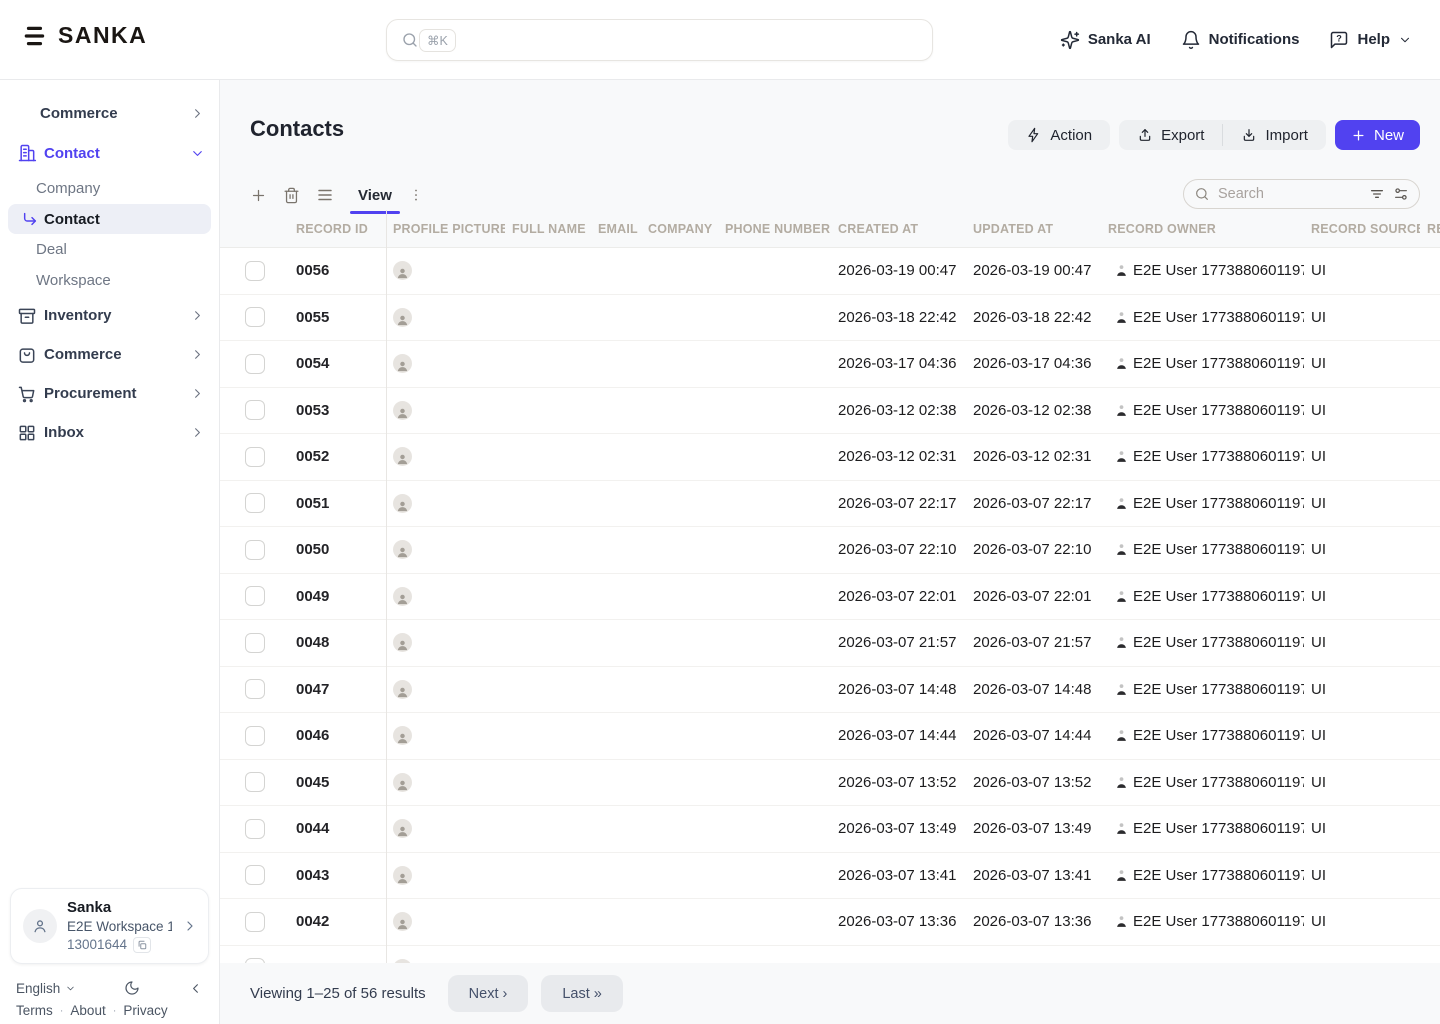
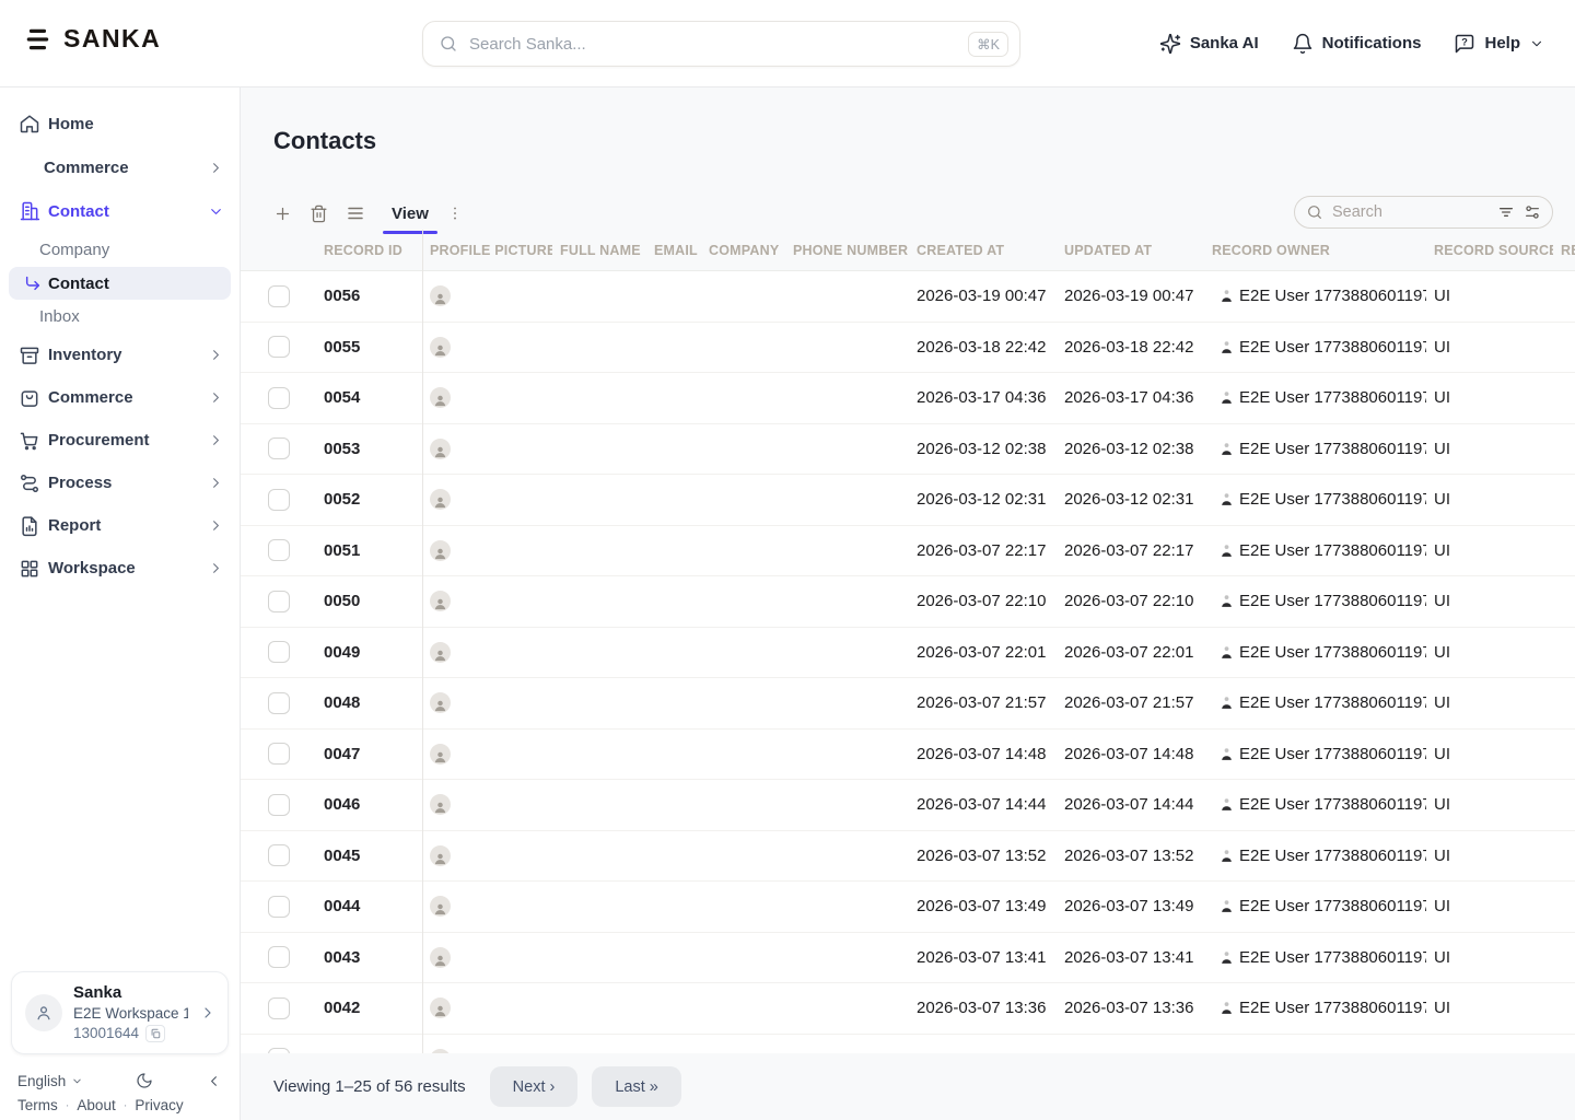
  SANKA
+ Search Sanka...
  ⌘K
  Sanka AI
  Notifications
  ?
  Help
+ Home
  Commerce
  Contact
  Company
  Contact
- Deal
- Workspace
+ Inbox
  Inventory
  Commerce
  Procurement
+ Process
+ Report
- Inbox
+ Workspace
  Sanka
  E2E Workspace 1
  13001644
  English
  Terms
  ·
  About
  ·
  Privacy
  Contacts
- Action
- Export
- Import
- New
  View
  Search
  RECORD ID
  PROFILE PICTURE
  FULL NAME
  EMAIL
  COMPANY
  PHONE NUMBER
  CREATED AT
  UPDATED AT
  RECORD OWNER
  RECORD SOURC
  0056
  2026-03-19 00:47
  2026-03-19 00:47
  E2E User 177388060119
  UI
  0055
  2026-03-18 22:42
  2026-03-18 22:42
  E2E User 177388060119
  UI
  0054
  2026-03-17 04:36
  2026-03-17 04:36
  E2E User 177388060119
  UI
  0053
  2026-03-12 02:38
  2026-03-12 02:38
  E2E User 177388060119
  UI
  0052
  2026-03-12 02:31
  2026-03-12 02:31
  E2E User 177388060119
  UI
  0051
  2026-03-07 22:17
  2026-03-07 22:17
  E2E User 177388060119
  UI
  0050
  2026-03-07 22:10
  2026-03-07 22:10
  E2E User 177388060119
  UI
  0049
  2026-03-07 22:01
  2026-03-07 22:01
  E2E User 177388060119
  UI
  0048
  2026-03-07 21:57
  2026-03-07 21:57
  E2E User 177388060119
  UI
  0047
  2026-03-07 14:48
  2026-03-07 14:48
  E2E User 177388060119
  UI
  0046
  2026-03-07 14:44
  2026-03-07 14:44
  E2E User 177388060119
  UI
  0045
  2026-03-07 13:52
  2026-03-07 13:52
  E2E User 177388060119
  UI
  0044
  2026-03-07 13:49
  2026-03-07 13:49
  E2E User 177388060119
  UI
  0043
  2026-03-07 13:41
  2026-03-07 13:41
  E2E User 177388060119
  UI
  0042
  2026-03-07 13:36
  2026-03-07 13:36
  E2E User 177388060119
  UI
  Viewing 1–25 of 56 results
  Next ›
  Last »
